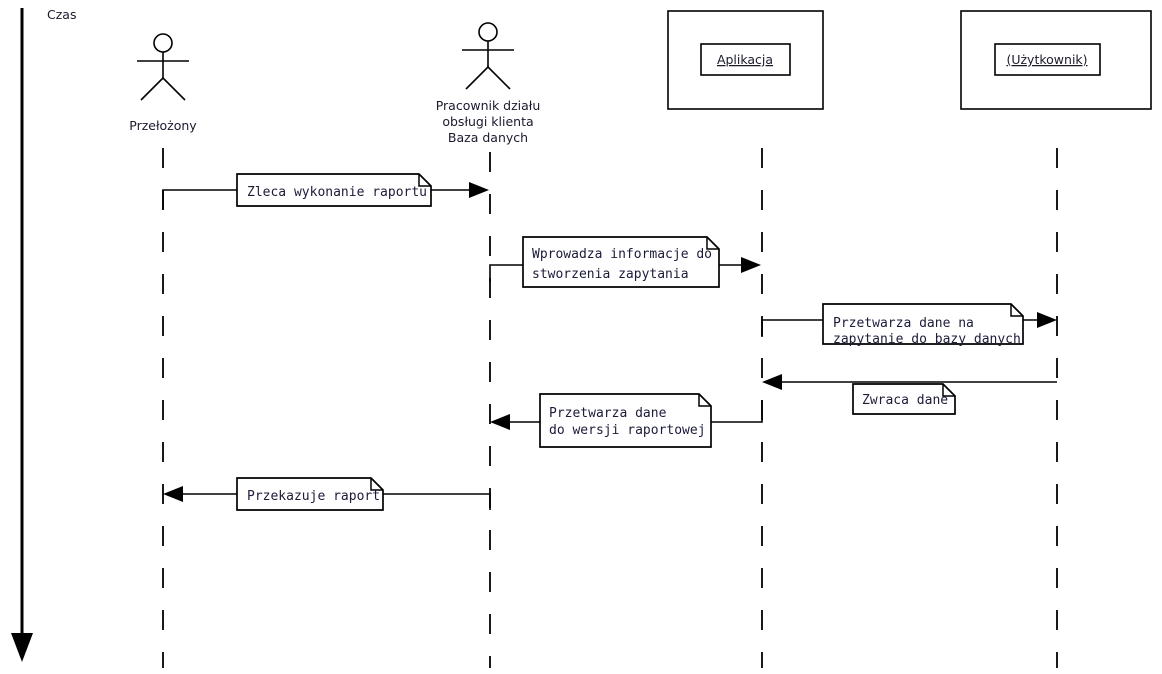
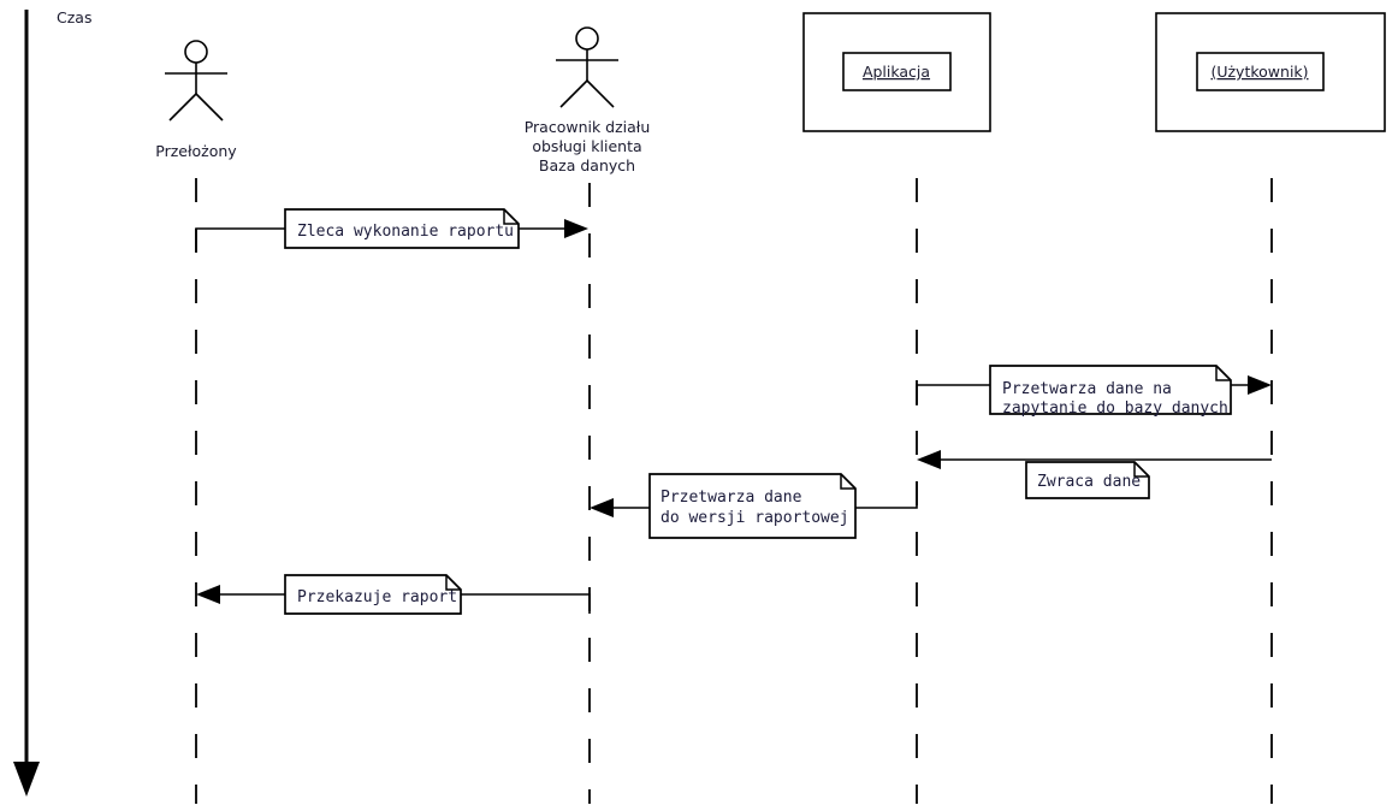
  Czas
  Przełożony
  Pracownik działu
  obsługi klienta
  Baza danych
  Aplikacja
  (Użytkownik)
  Zleca wykonanie raportu
- Wprowadza informacje do
- stworzenia zapytania
  Przetwarza dane na
  zapytanie do bazy danych
  Zwraca dane
  Przetwarza dane
  do wersji raportowej
  Przekazuje raport
